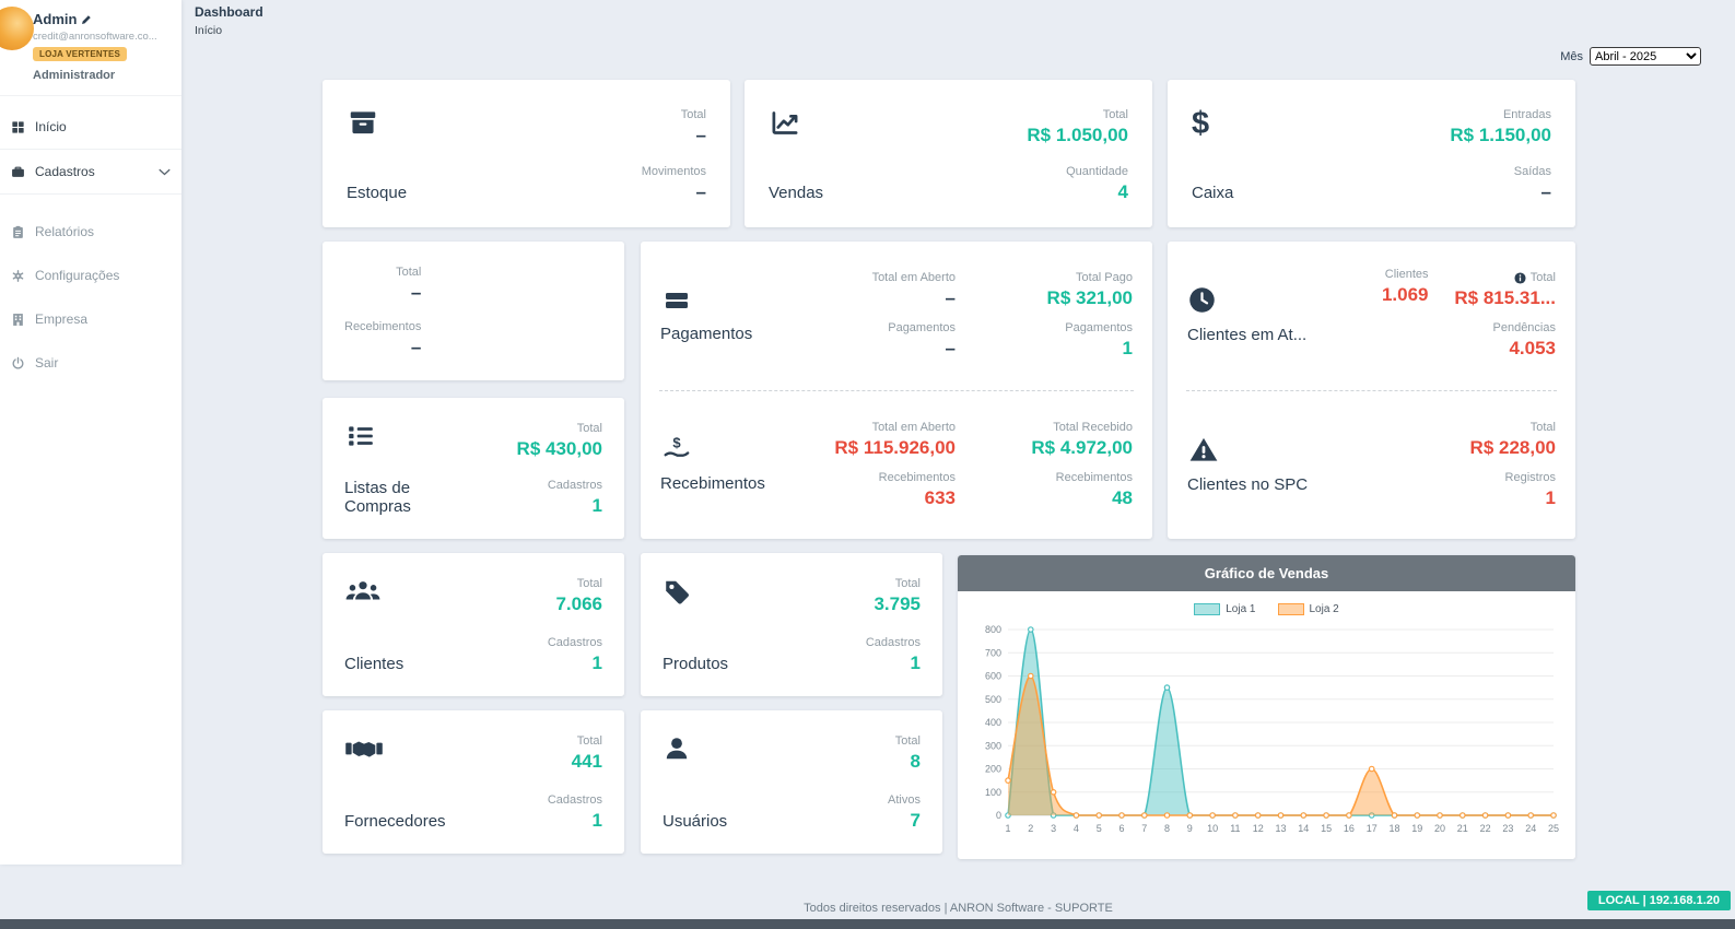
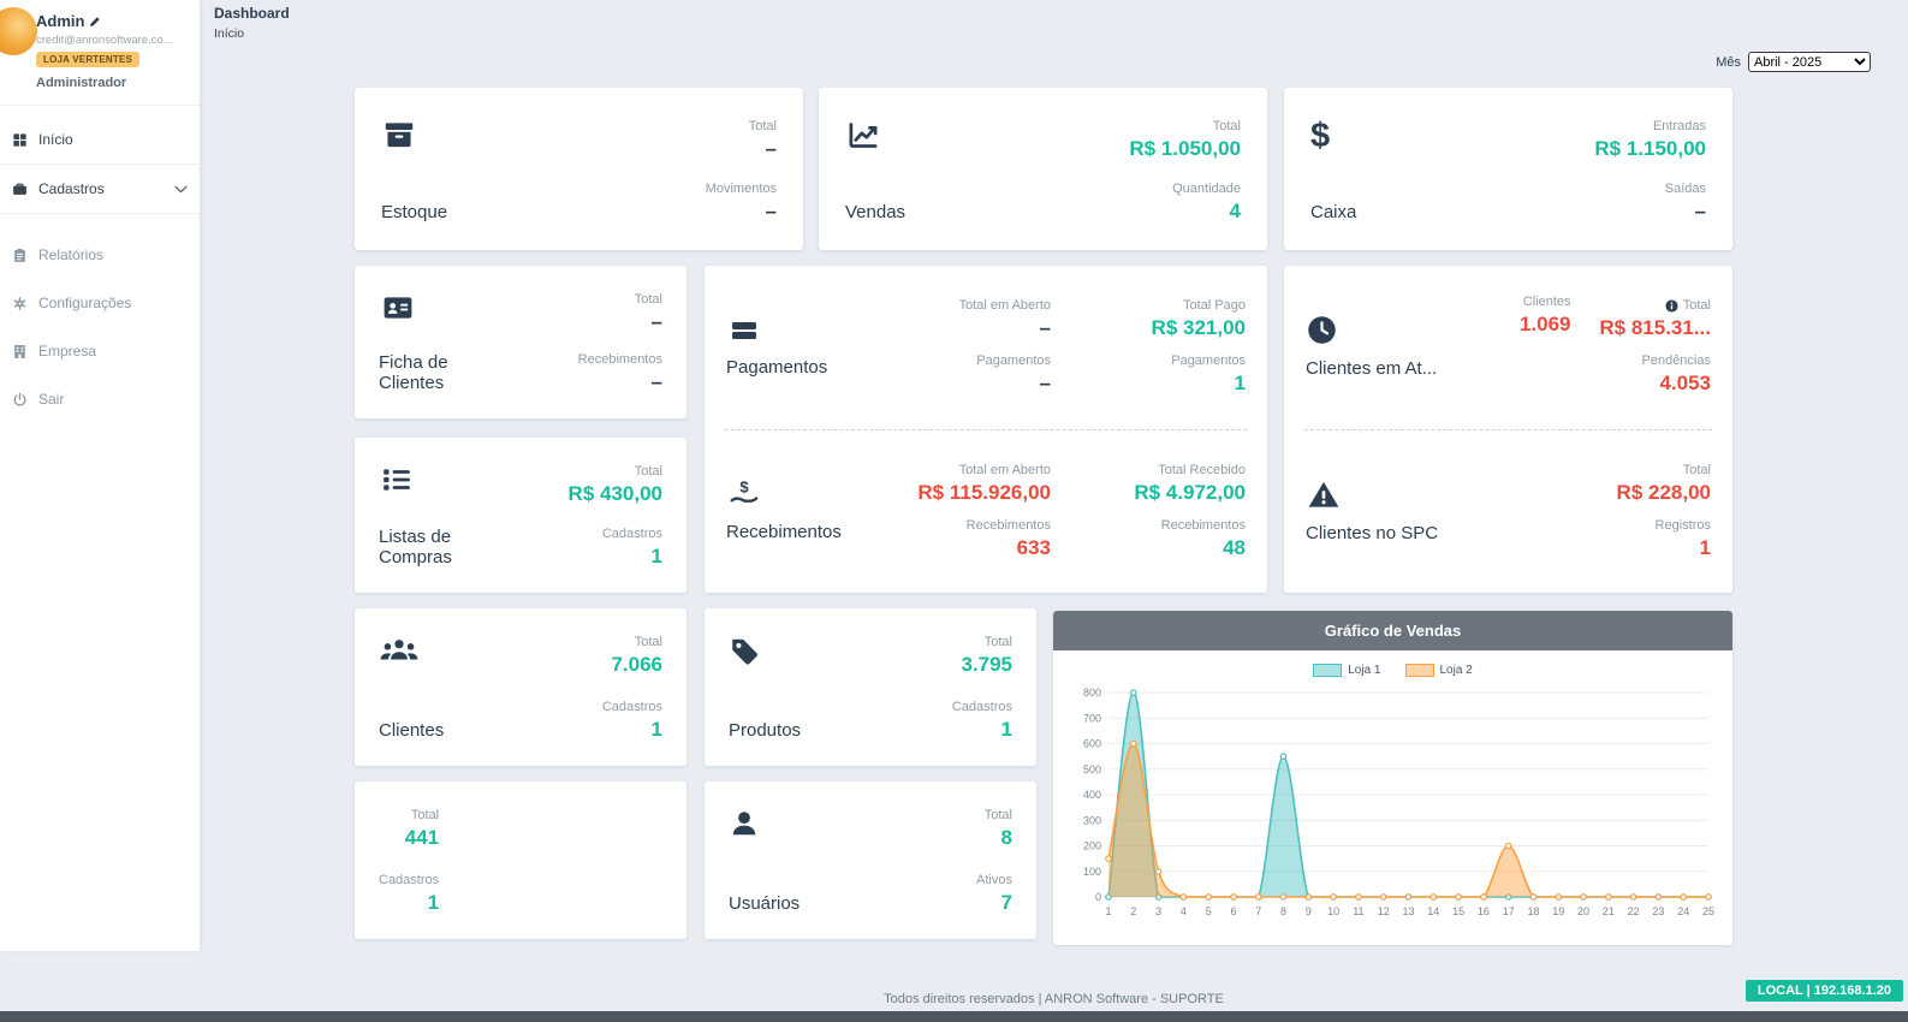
  Admin
  credit@anronsoftware.co...
  LOJA VERTENTES
  Administrador
  Início
  Cadastros
  Relatórios
  Configurações
  Empresa
  Sair
  Dashboard
  Início
  Mês
  Abril - 2025
  Estoque
  Total
  –
  Movimentos
  –
  Vendas
  Total
  R$ 1.050,00
  Quantidade
  4
  $
  Caixa
  Entradas
  R$ 1.150,00
  Saídas
  –
+ Ficha de Clientes
  Total
  –
  Recebimentos
  –
  Listas de Compras
  Total
  R$ 430,00
  Cadastros
  1
  Pagamentos
  Total em Aberto
  –
  Pagamentos
  –
  Total Pago
  R$ 321,00
  Pagamentos
  1
  $
  Recebimentos
  Total em Aberto
  R$ 115.926,00
  Recebimentos
  633
  Total Recebido
  R$ 4.972,00
  Recebimentos
  48
  Clientes em At...
  Clientes
  1.069
  Total
  R$ 815.31...
  Pendências
  4.053
  Clientes no SPC
  Total
  R$ 228,00
  Registros
  1
  Clientes
  Total
  7.066
  Cadastros
  1
  Produtos
  Total
  3.795
  Cadastros
  1
  Gráfico de Vendas
  Loja 1
  Loja 2
  0
  100
  200
  300
  400
  500
  600
  700
  800
  1
  2
  3
  4
  5
  6
  7
  8
  9
  10
  11
  12
  13
  14
  15
  16
  17
  18
  19
  20
  21
  22
  23
  24
  25
- Fornecedores
  Total
  441
  Cadastros
  1
  Usuários
  Total
  8
  Ativos
  7
  Todos direitos reservados | ANRON Software - SUPORTE
  LOCAL | 192.168.1.20
